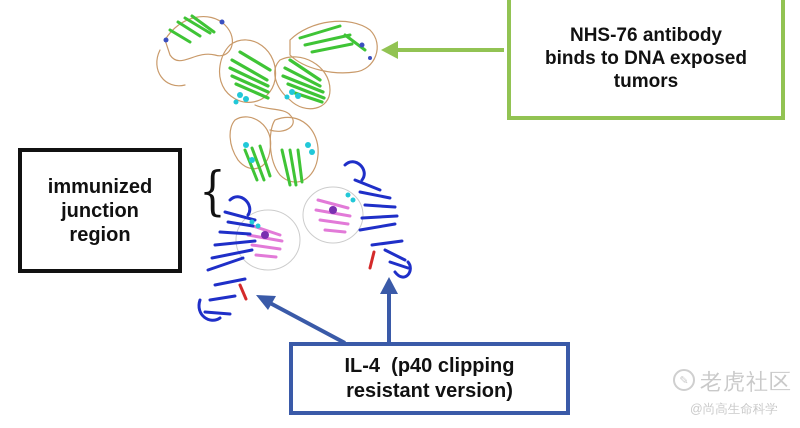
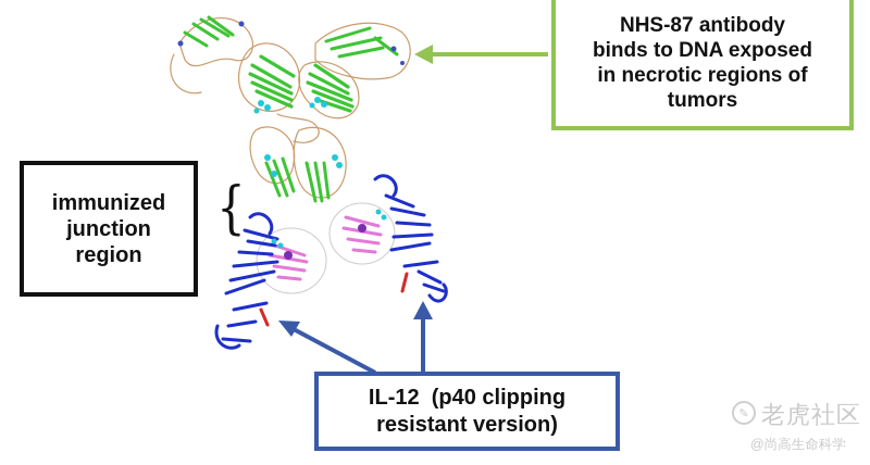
  {
- NHS-76 antibody
+ NHS-87 antibody
  binds to DNA exposed
+ in necrotic regions of
  tumors
  immunized
  junction
  region
- IL-4 (p40 clipping
+ IL-12 (p40 clipping
  resistant version)
  ✎
  老虎社区
  @尚高生命科学
